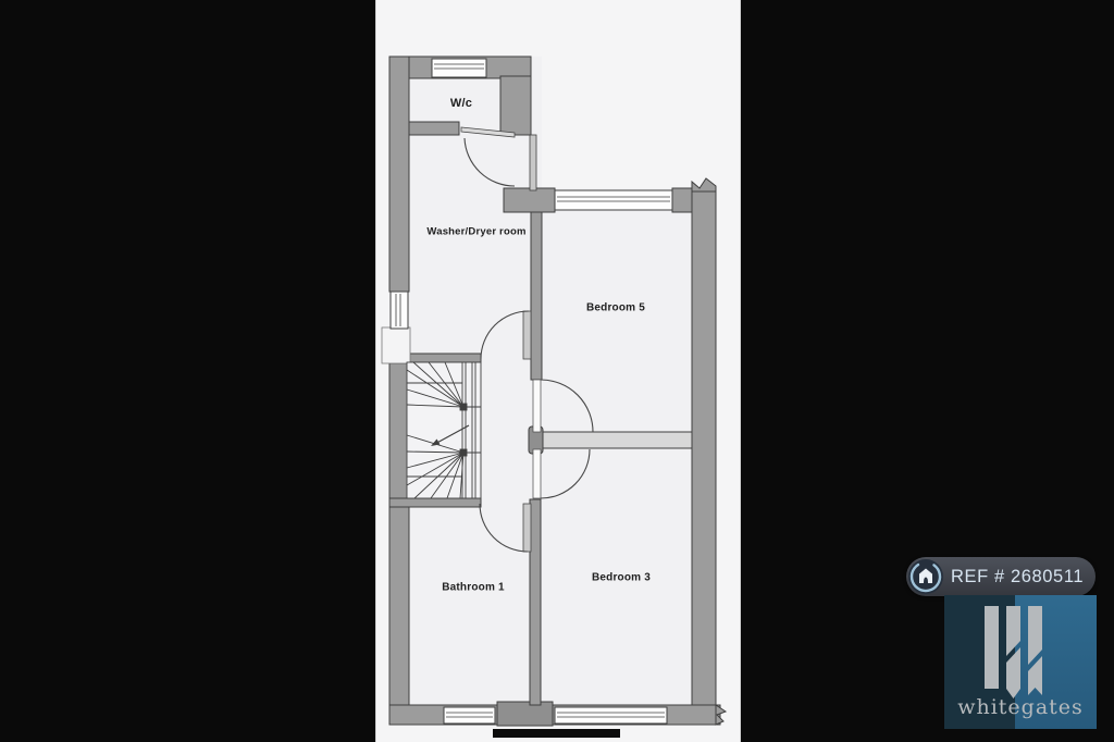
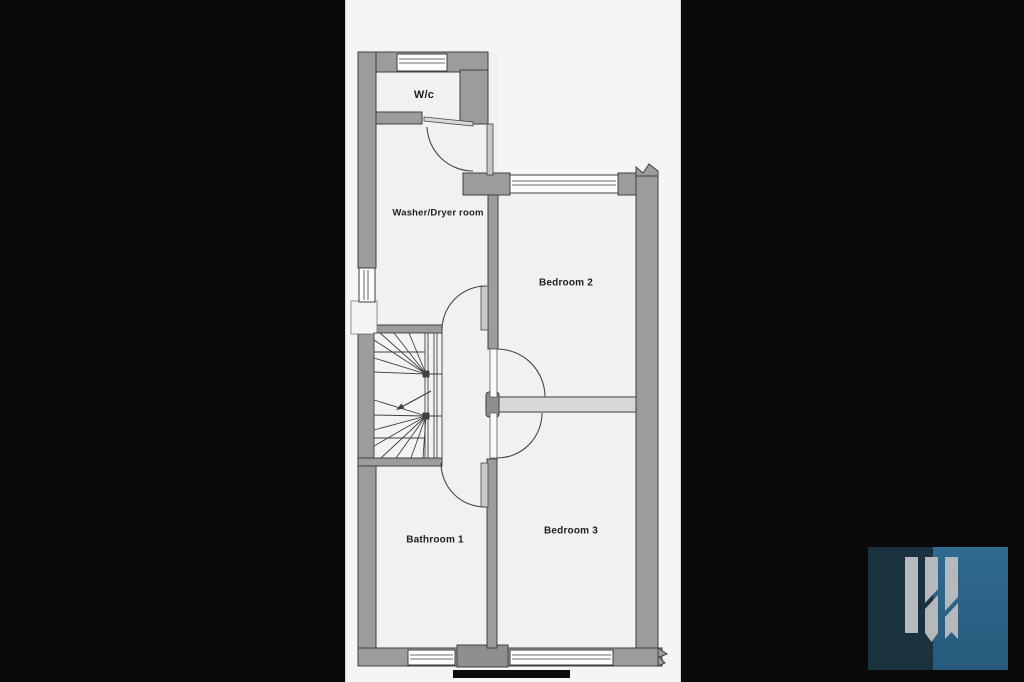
  W/c
  Washer/Dryer room
- Bedroom 5
+ Bedroom 2
  Bathroom 1
  Bedroom 3
- REF # 2680511
- whitegates
